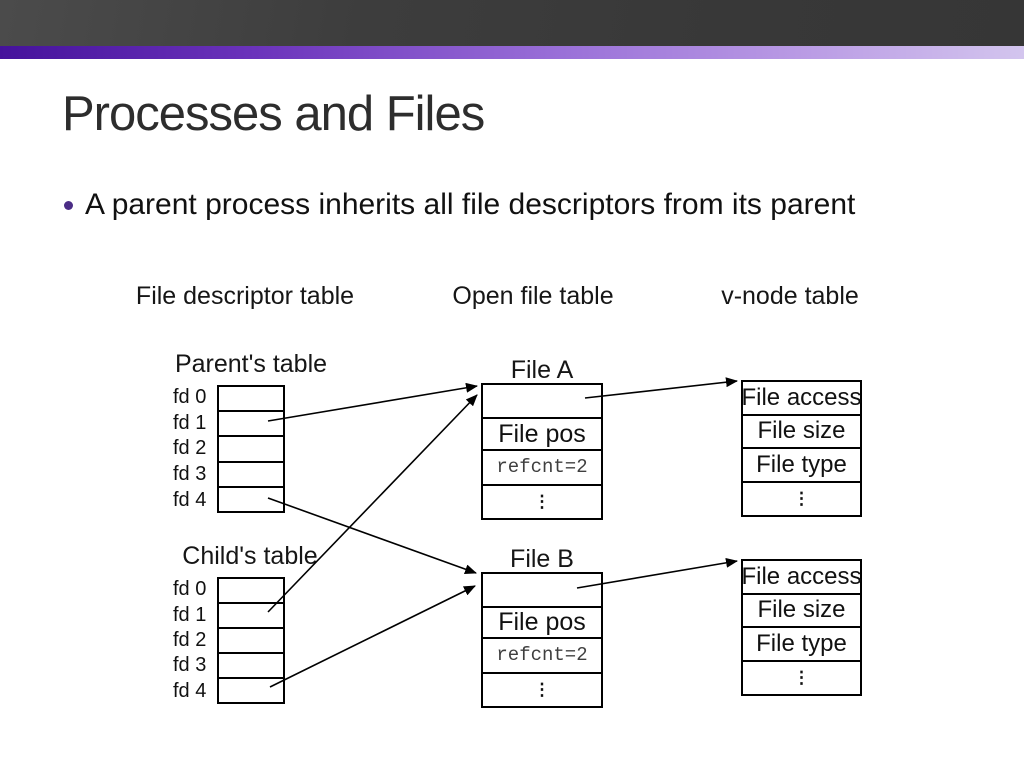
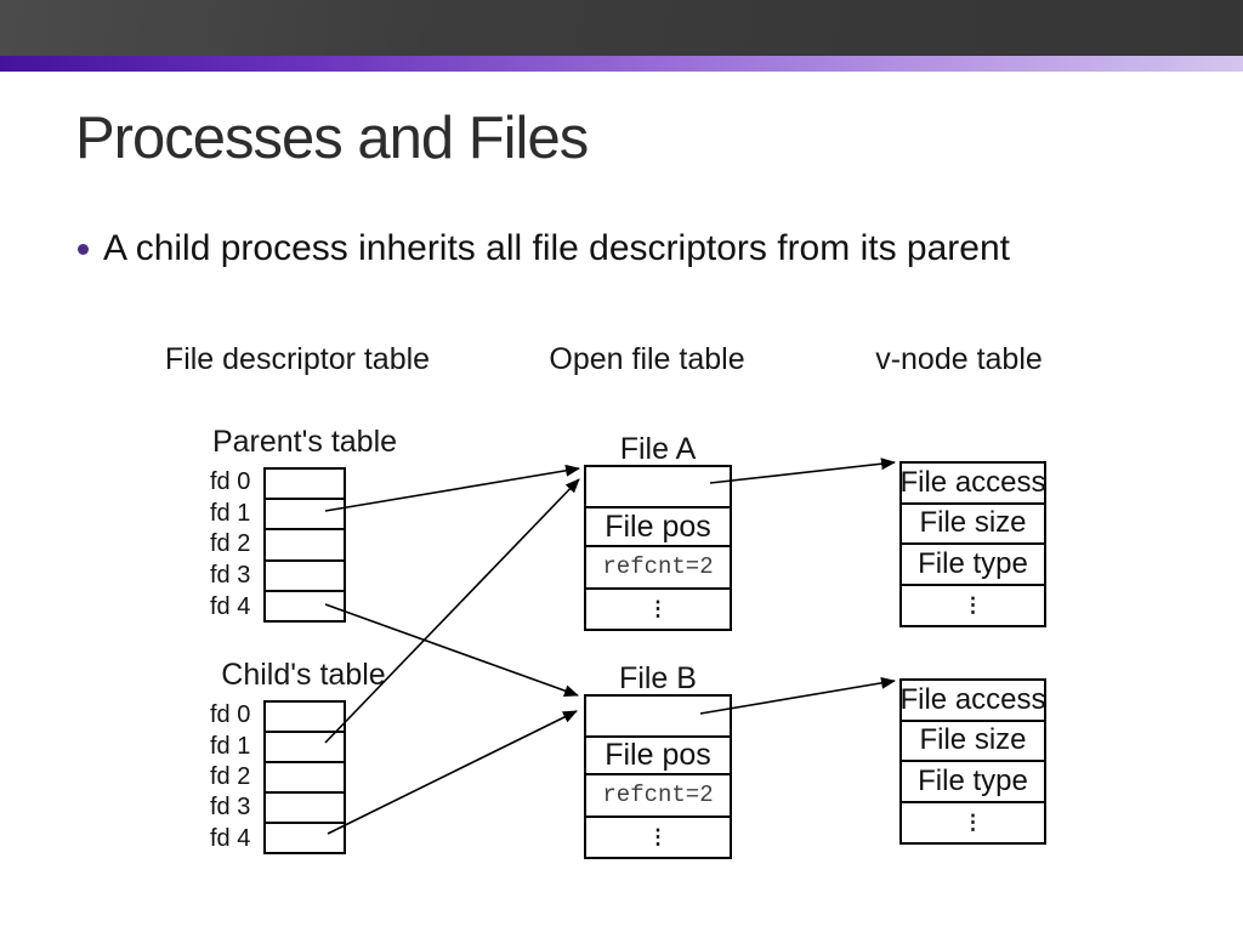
  Processes and Files
- A parent process inherits all file descriptors from its parent
+ A child process inherits all file descriptors from its parent
  File descriptor table
  Open file table
  v-node table
  Parent's table
  Child's table
  File A
  File B
  fd 0
  fd 1
  fd 2
  fd 3
  fd 4
  fd 0
  fd 1
  fd 2
  fd 3
  fd 4
  File pos
  refcnt=2
  ⋮
  File pos
  refcnt=2
  ⋮
  File access
  File size
  File type
  ⋮
  File access
  File size
  File type
  ⋮
